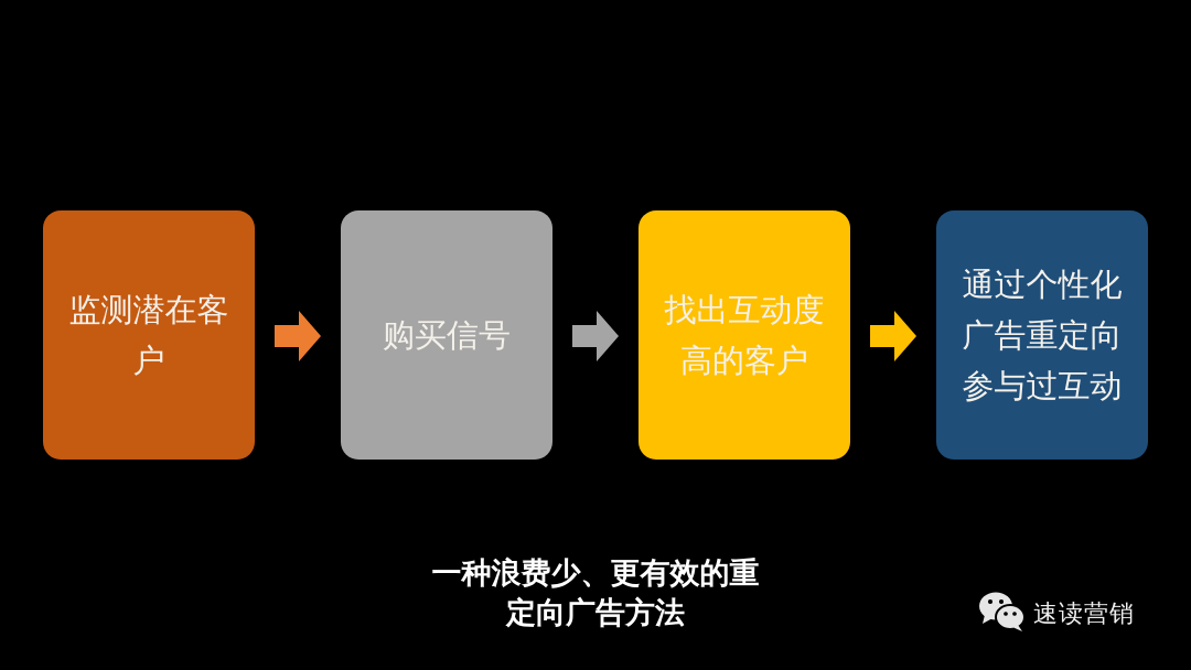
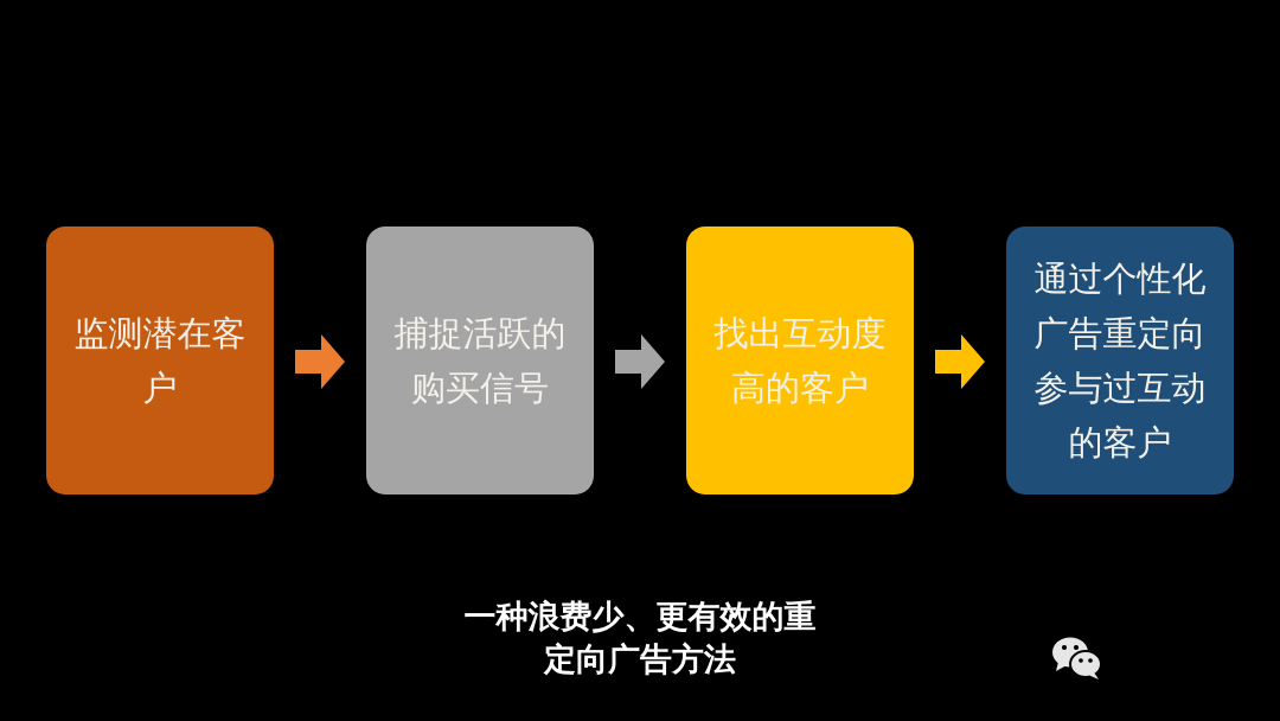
  监测潜在客
  户
+ 捕捉活跃的
  购买信号
  找出互动度
  高的客户
  通过个性化
  广告重定向
  参与过互动
+ 的客户
  一种浪费少、更有效的重
  定向广告方法
- 速读营销
